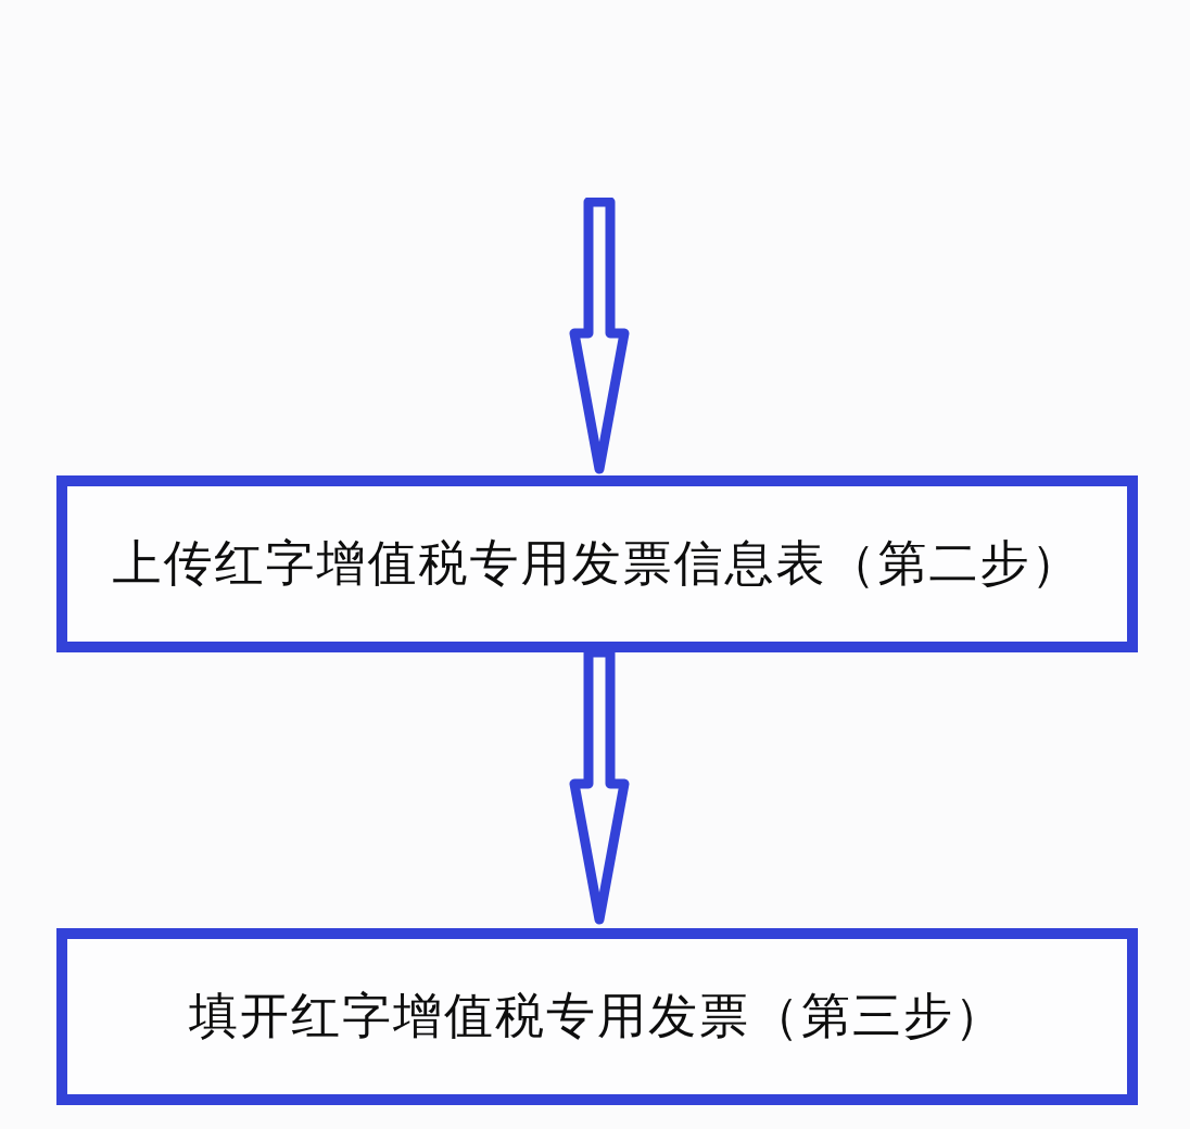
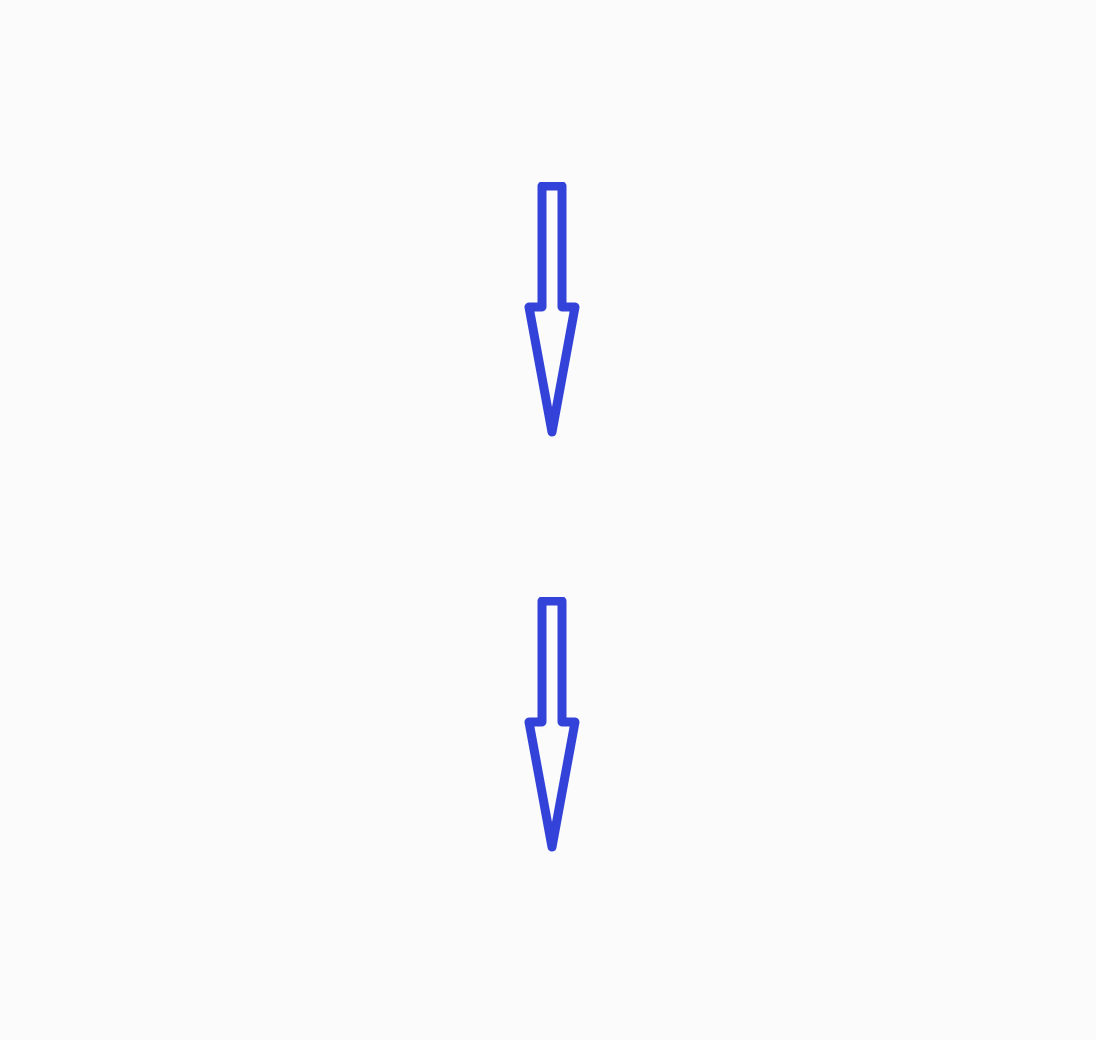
- 上传红字增值税专用发票信息表（第二步）
- 填开红字增值税专用发票（第三步）
